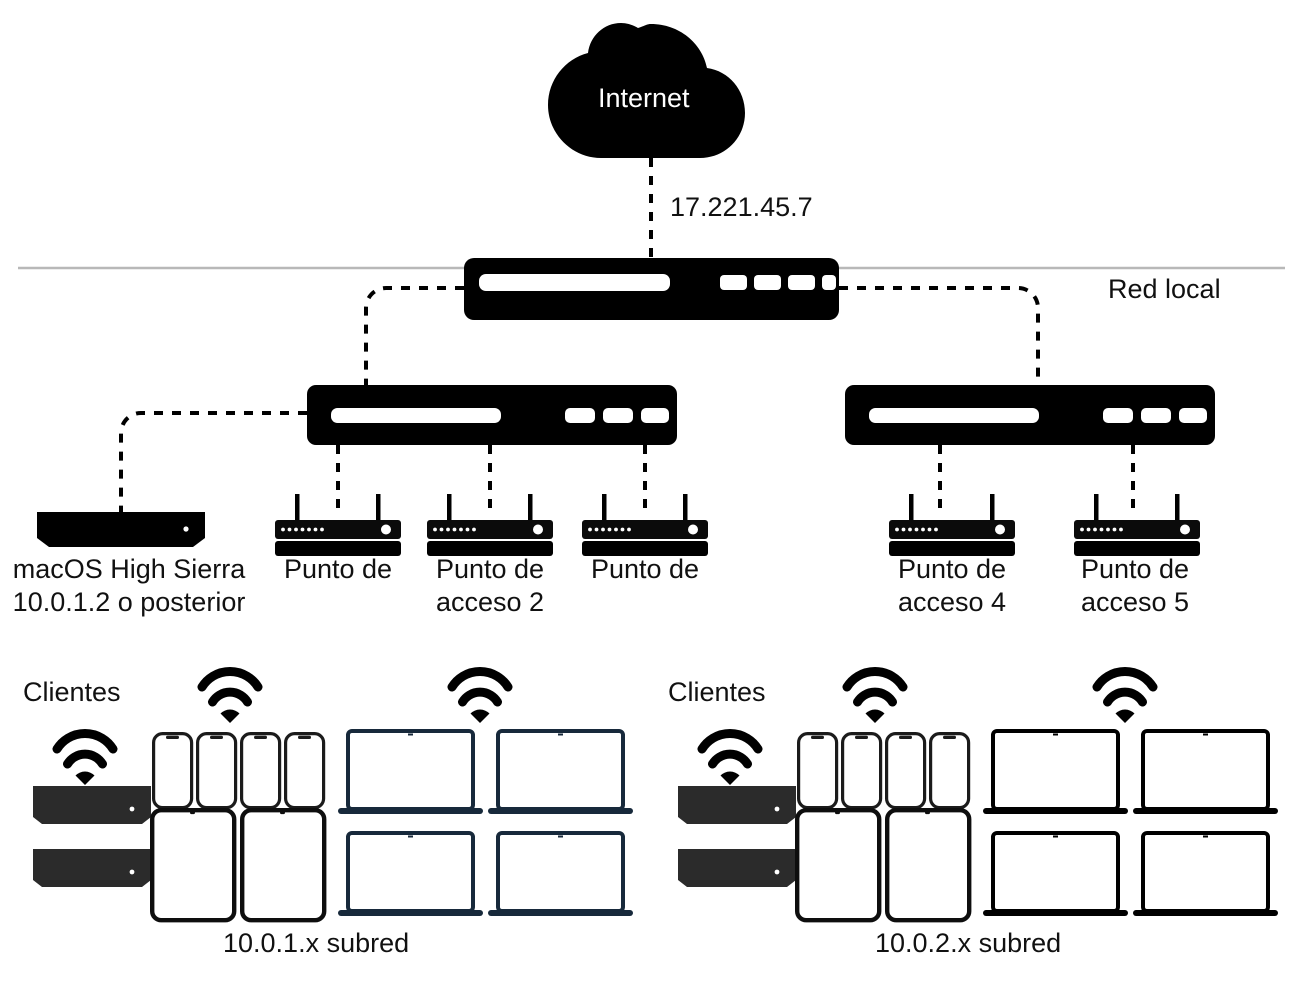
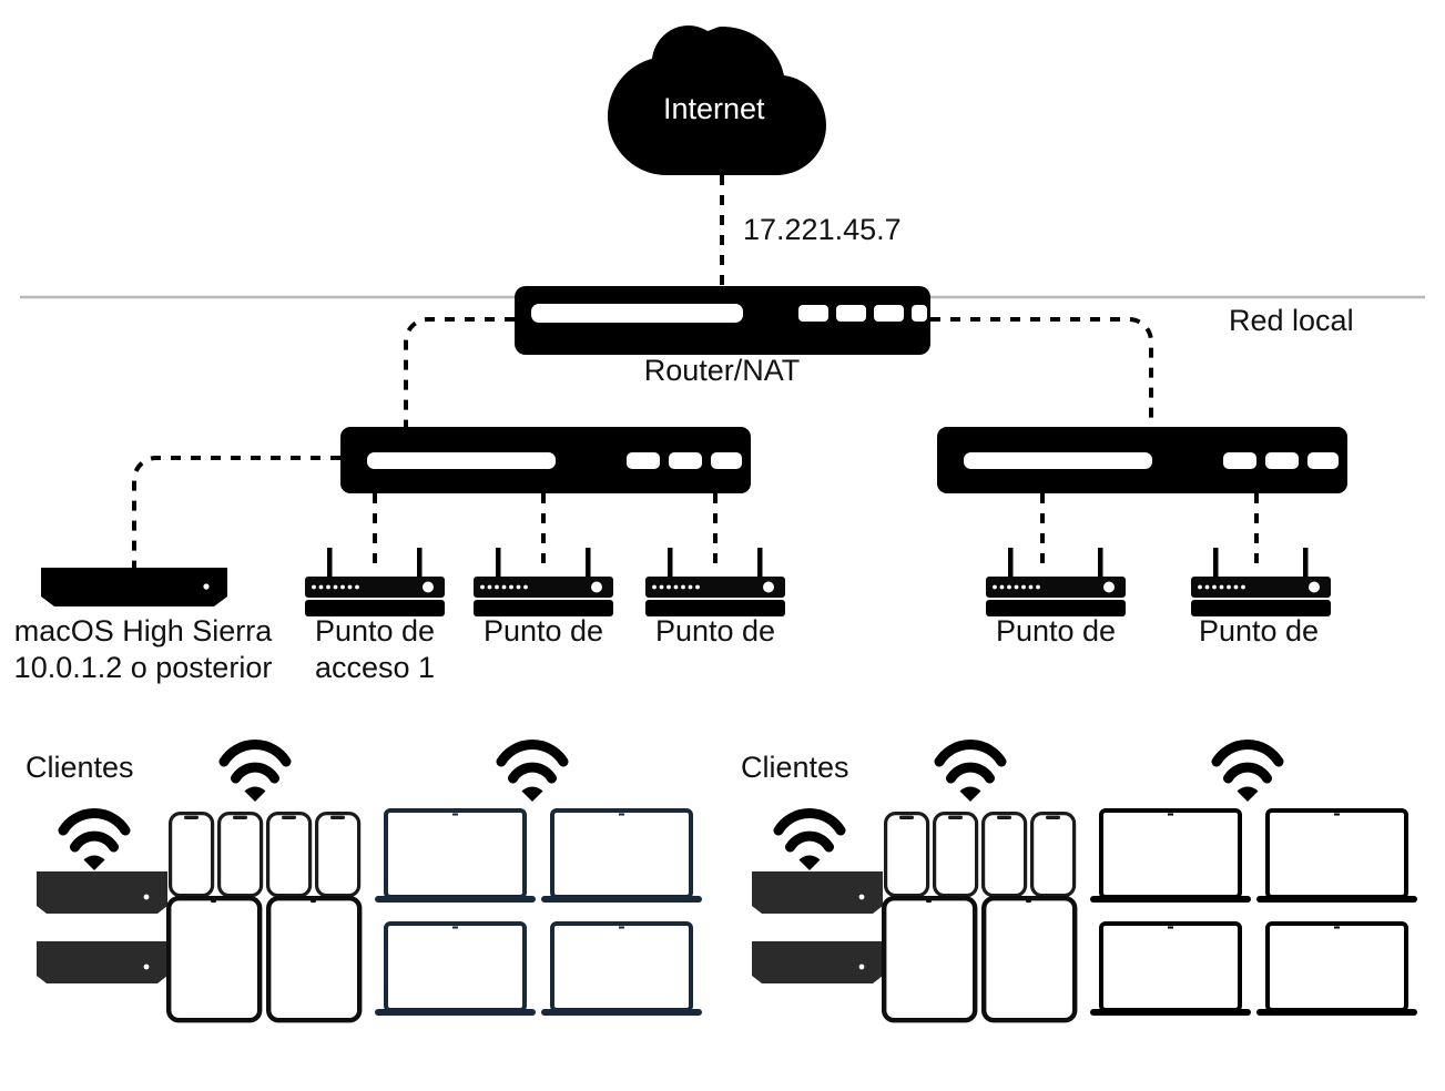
  Internet
  17.221.45.7
  Red local
+ Router/NAT
  macOS High Sierra
  10.0.1.2 o posterior
  Punto de
+ acceso 1
  Punto de
- acceso 2
  Punto de
  Punto de
- acceso 4
  Punto de
- acceso 5
  Clientes
  Clientes
- 10.0.1.x subred
- 10.0.2.x subred
